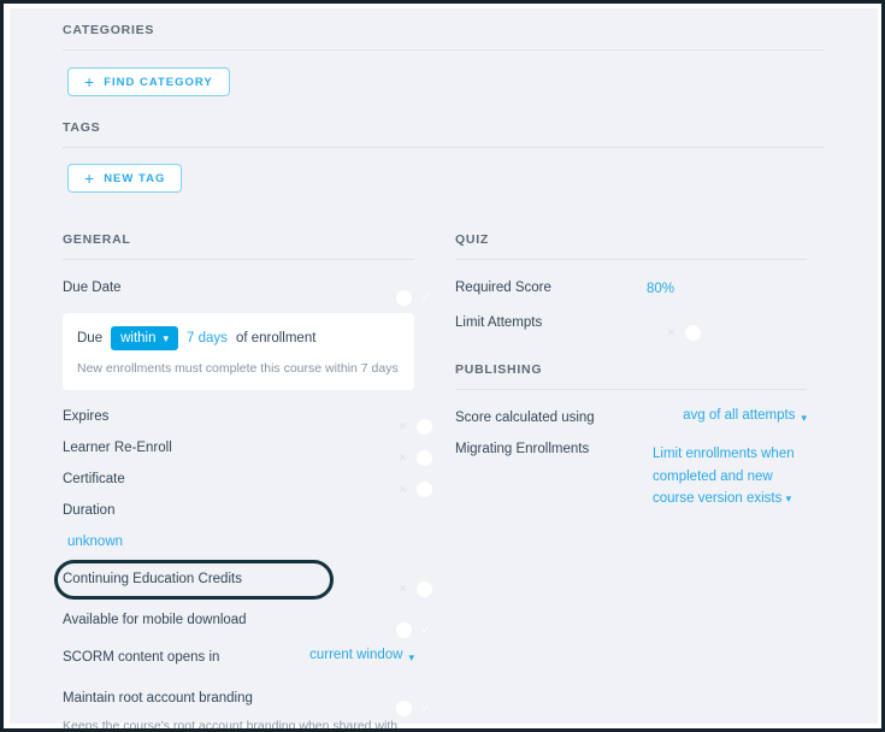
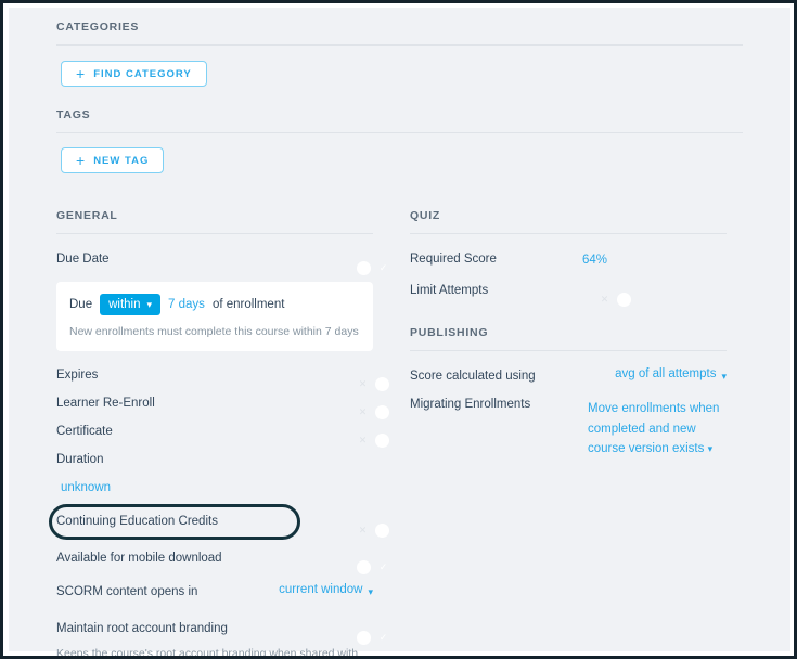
  CATEGORIES
  +
  FIND CATEGORY
  TAGS
  +
  NEW TAG
  GENERAL
  Due Date
  Due
  within
  ▾
  7 days
  of enrollment
  New enrollments must complete this course within 7 days
  Expires
  Learner Re-Enroll
  Certificate
  Duration
  unknown
  Continuing Education Credits
  Available for mobile download
  SCORM content opens in
  current window
  ▾
  Maintain root account branding
  Keeps the course's root account branding when shared with
  QUIZ
  Required Score
- 80%
+ 64%
  Limit Attempts
  PUBLISHING
  Score calculated using
  avg of all attempts
  ▾
  Migrating Enrollments
- Limit enrollments when completed and new course version exists ▾
+ Move enrollments when completed and new course version exists ▾
